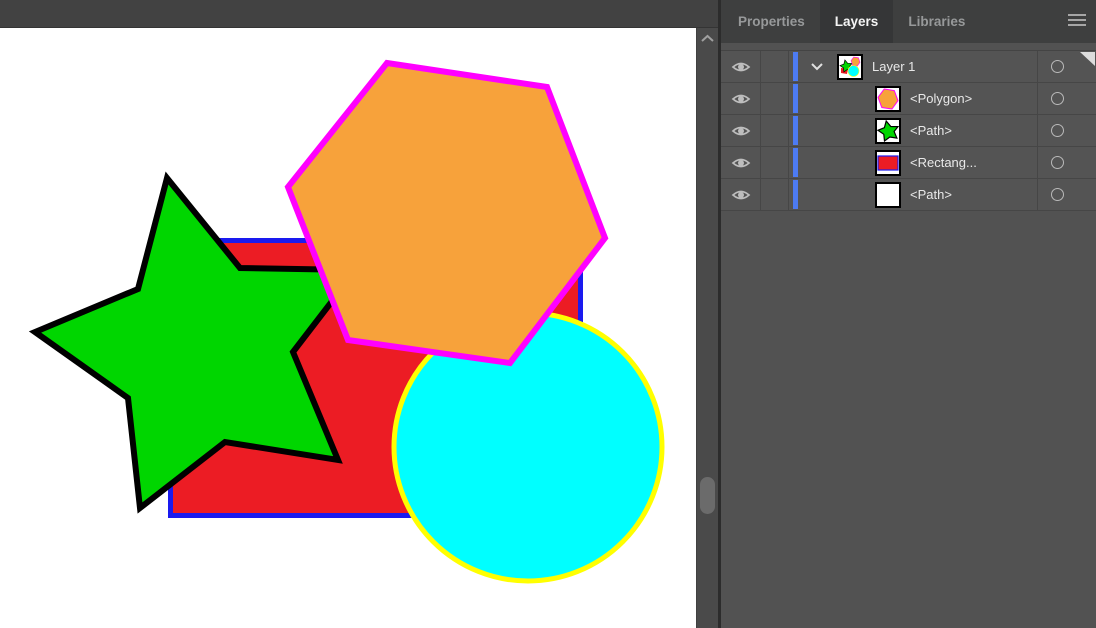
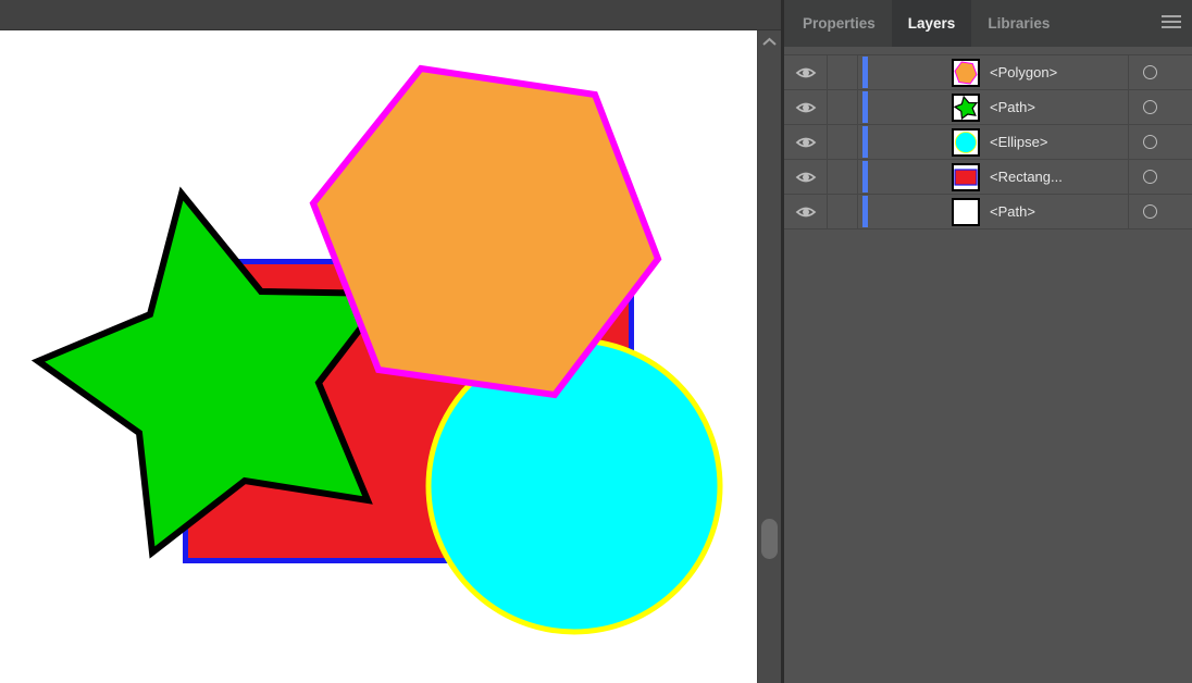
  Properties
  Layers
  Libraries
- Layer 1
  <Polygon>
  <Path>
+ <Ellipse>
  <Rectang...
  <Path>
